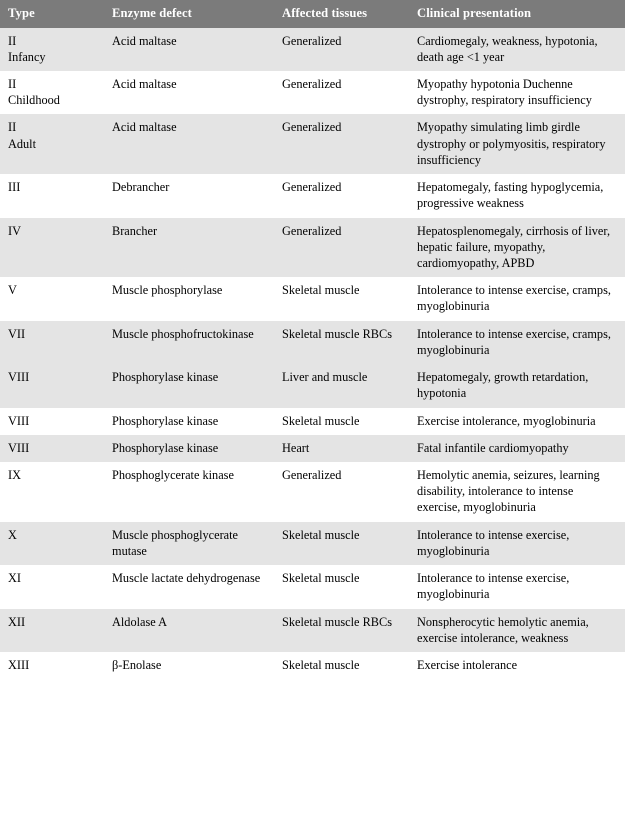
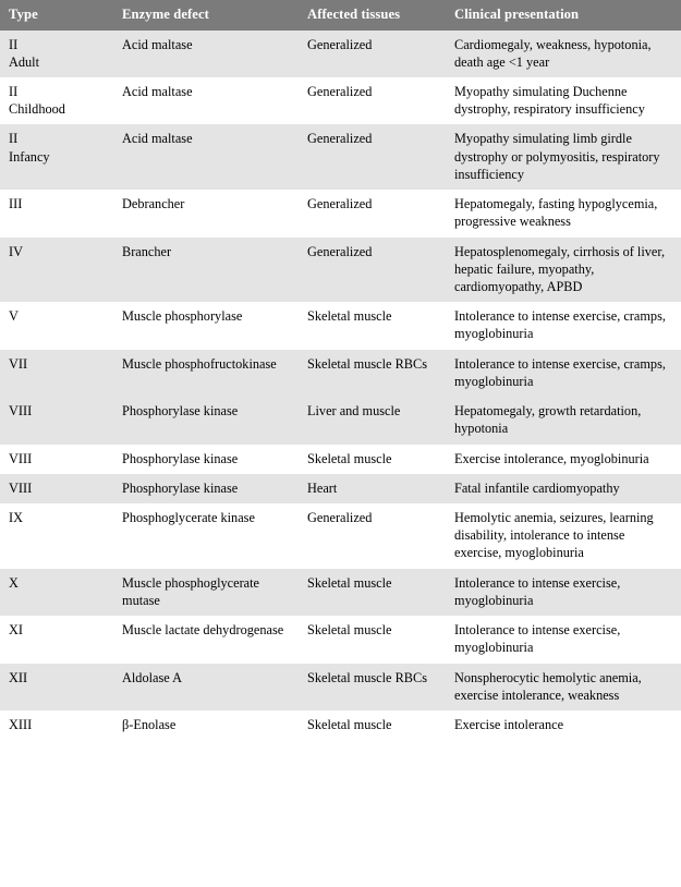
  Type	Enzyme defect	Affected tissues	Clinical presentation
- II Infancy	Acid maltase	Generalized	Cardiomegaly, weakness, hypotonia, death age <1 year
+ II Adult	Acid maltase	Generalized	Cardiomegaly, weakness, hypotonia, death age <1 year
- II Childhood	Acid maltase	Generalized	Myopathy hypotonia Duchenne dystrophy, respiratory insufficiency
+ II Childhood	Acid maltase	Generalized	Myopathy simulating Duchenne dystrophy, respiratory insufficiency
- II Adult	Acid maltase	Generalized	Myopathy simulating limb girdle dystrophy or polymyositis, respiratory insufficiency
+ II Infancy	Acid maltase	Generalized	Myopathy simulating limb girdle dystrophy or polymyositis, respiratory insufficiency
  III	Debrancher	Generalized	Hepatomegaly, fasting hypoglycemia, progressive weakness
  IV	Brancher	Generalized	Hepatosplenomegaly, cirrhosis of liver, hepatic failure, myopathy, cardiomyopathy, APBD
  V	Muscle phosphorylase	Skeletal muscle	Intolerance to intense exercise, cramps, myoglobinuria
  VII	Muscle phosphofructokinase	Skeletal muscle RBCs	Intolerance to intense exercise, cramps, myoglobinuria
  VIII	Phosphorylase kinase	Liver and muscle	Hepatomegaly, growth retardation, hypotonia
  VIII	Phosphorylase kinase	Skeletal muscle	Exercise intolerance, myoglobinuria
  VIII	Phosphorylase kinase	Heart	Fatal infantile cardiomyopathy
  IX	Phosphoglycerate kinase	Generalized	Hemolytic anemia, seizures, learning disability, intolerance to intense exercise, myoglobinuria
  X	Muscle phosphoglycerate mutase	Skeletal muscle	Intolerance to intense exercise, myoglobinuria
  XI	Muscle lactate dehydrogenase	Skeletal muscle	Intolerance to intense exercise, myoglobinuria
  XII	Aldolase A	Skeletal muscle RBCs	Nonspherocytic hemolytic anemia, exercise intolerance, weakness
  XIII	β-Enolase	Skeletal muscle	Exercise intolerance
